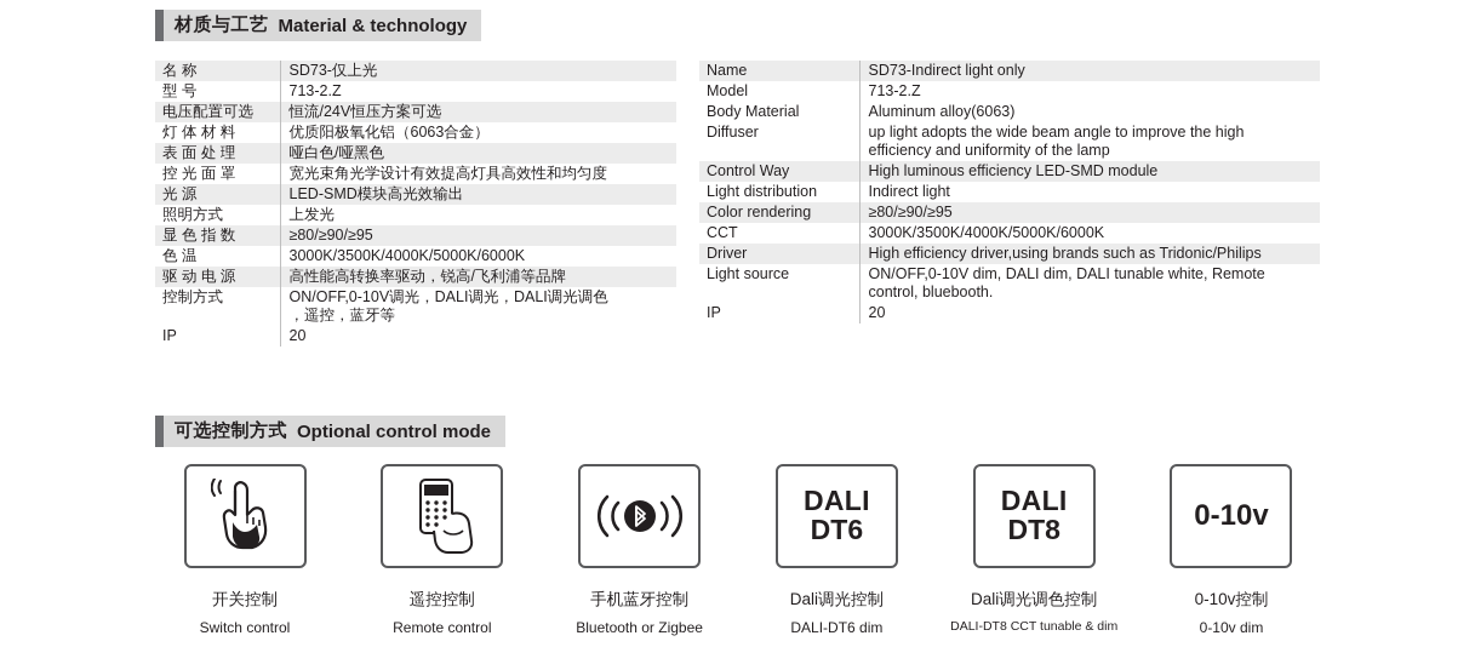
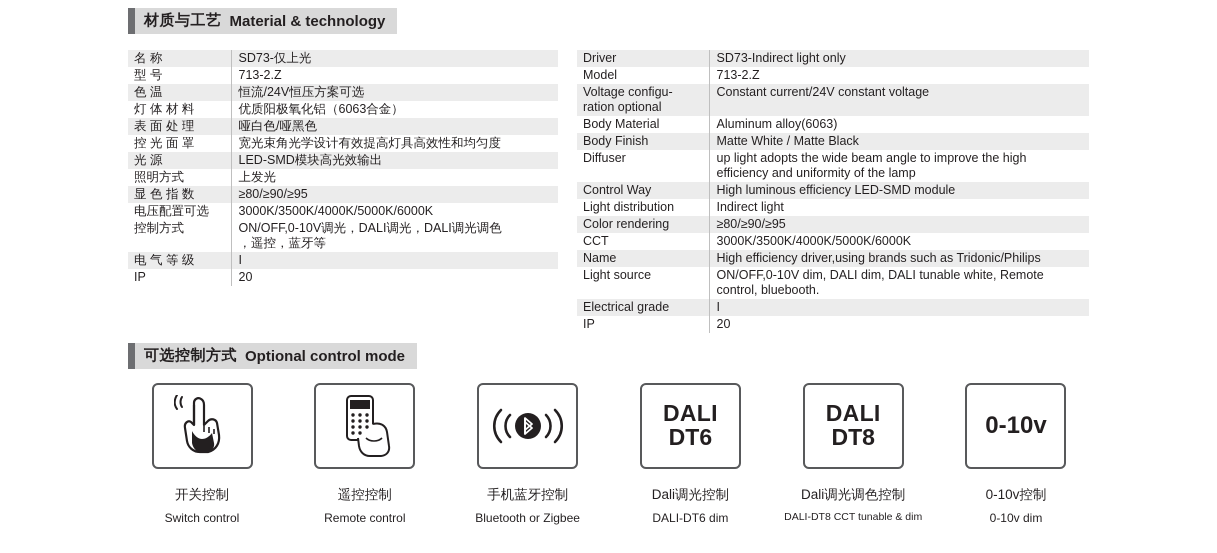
  材质与工艺
  Material & technology
  名 称	SD73-仅上光
  型 号	713-2.Z
- 电压配置可选	恒流/24V恒压方案可选
+ 色 温	恒流/24V恒压方案可选
  灯 体 材 料	优质阳极氧化铝（6063合金）
  表 面 处 理	哑白色/哑黑色
  控 光 面 罩	宽光束角光学设计有效提高灯具高效性和均匀度
  光 源	LED-SMD模块高光效输出
  照明方式	上发光
  显 色 指 数	≥80/≥90/≥95
- 色 温	3000K/3500K/4000K/5000K/6000K
+ 电压配置可选	3000K/3500K/4000K/5000K/6000K
- 驱 动 电 源	高性能高转换率驱动，锐高/飞利浦等品牌
  控制方式	ON/OFF,0-10V调光，DALI调光，DALI调光调色，遥控，蓝牙等
+ 电 气 等 级	I
  IP	20
- Name	SD73-Indirect light only
+ Driver	SD73-Indirect light only
  Model	713-2.Z
+ Voltage configu-ration optional	Constant current/24V constant voltage
  Body Material	Aluminum alloy(6063)
+ Body Finish	Matte White / Matte Black
  Diffuser	up light adopts the wide beam angle to improve the highefficiency and uniformity of the lamp
  Control Way	High luminous efficiency LED-SMD module
  Light distribution	Indirect light
  Color rendering	≥80/≥90/≥95
  CCT	3000K/3500K/4000K/5000K/6000K
- Driver	High efficiency driver,using brands such as Tridonic/Philips
+ Name	High efficiency driver,using brands such as Tridonic/Philips
  Light source	ON/OFF,0-10V dim, DALI dim, DALI tunable white, Remotecontrol, bluebooth.
+ Electrical grade	I
  IP	20
  可选控制方式
  Optional control mode
  开关控制
  Switch control
  遥控控制
  Remote control
  手机蓝牙控制
  Bluetooth or Zigbee
  DALI
  DT6
  Dali调光控制
  DALI-DT6 dim
  DALI
  DT8
  Dali调光调色控制
  DALI-DT8 CCT tunable & dim
  0-10v
  0-10v控制
  0-10v dim
